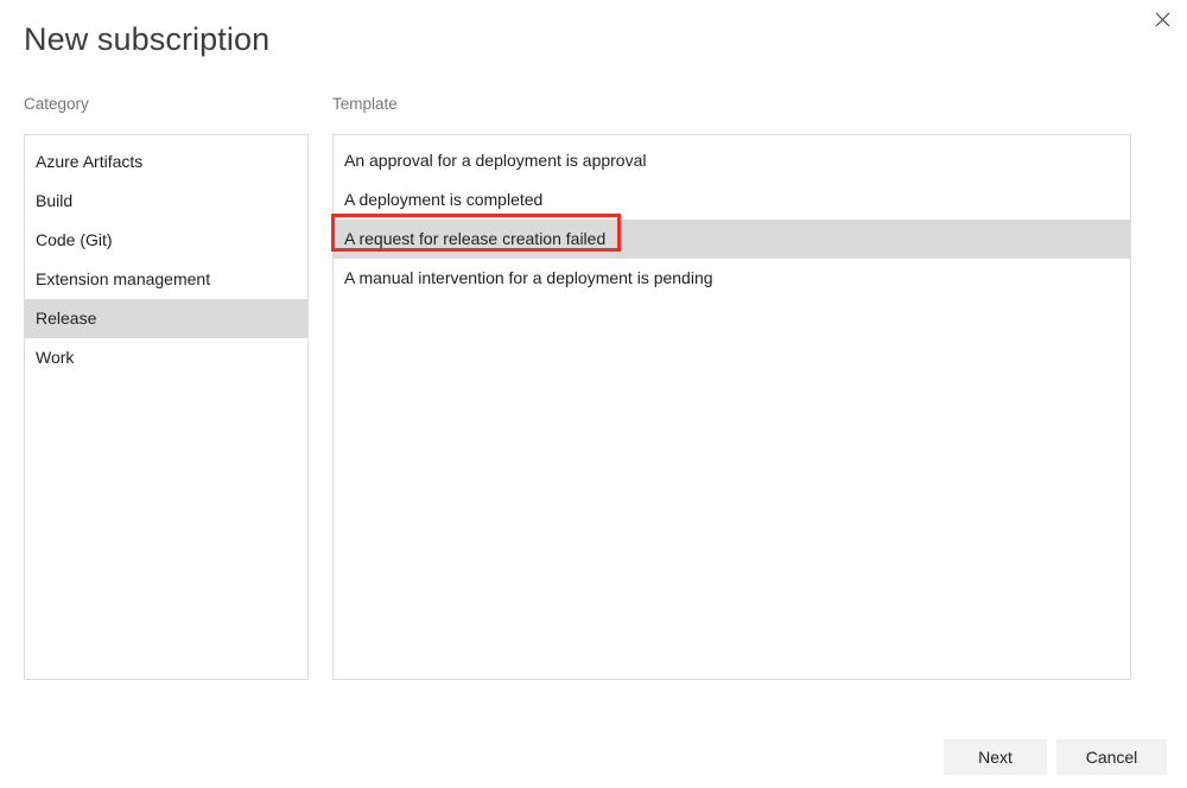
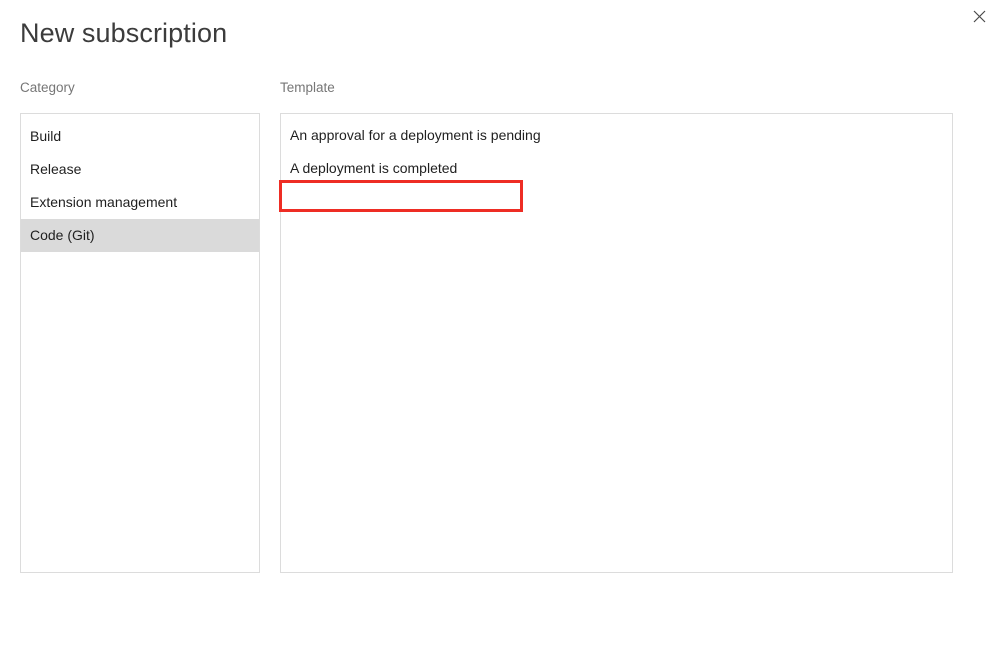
  New subscription
  Category
  Template
- Azure Artifacts
  Build
- Code (Git)
+ Release
  Extension management
- Release
+ Code (Git)
- Work
- An approval for a deployment is approval
+ An approval for a deployment is pending
  A deployment is completed
- A request for release creation failed
- A manual intervention for a deployment is pending
- Next
- Cancel
